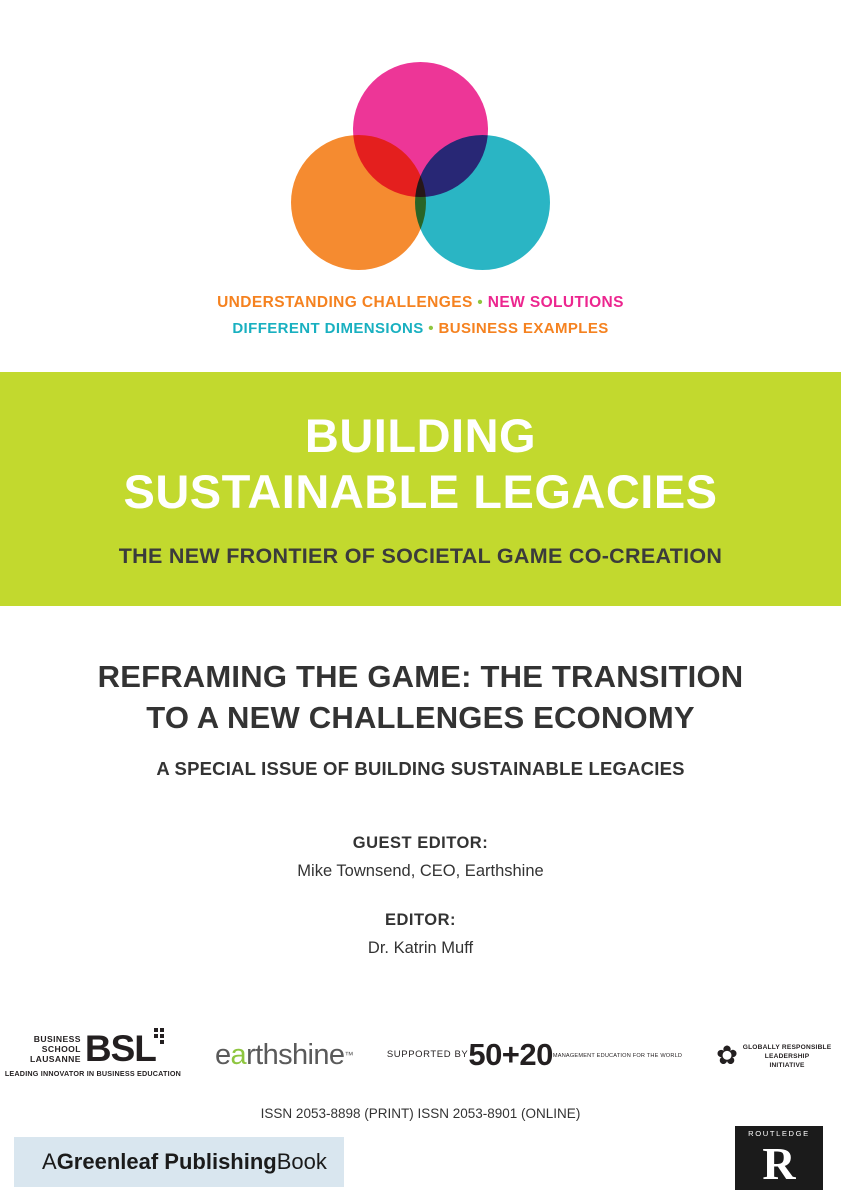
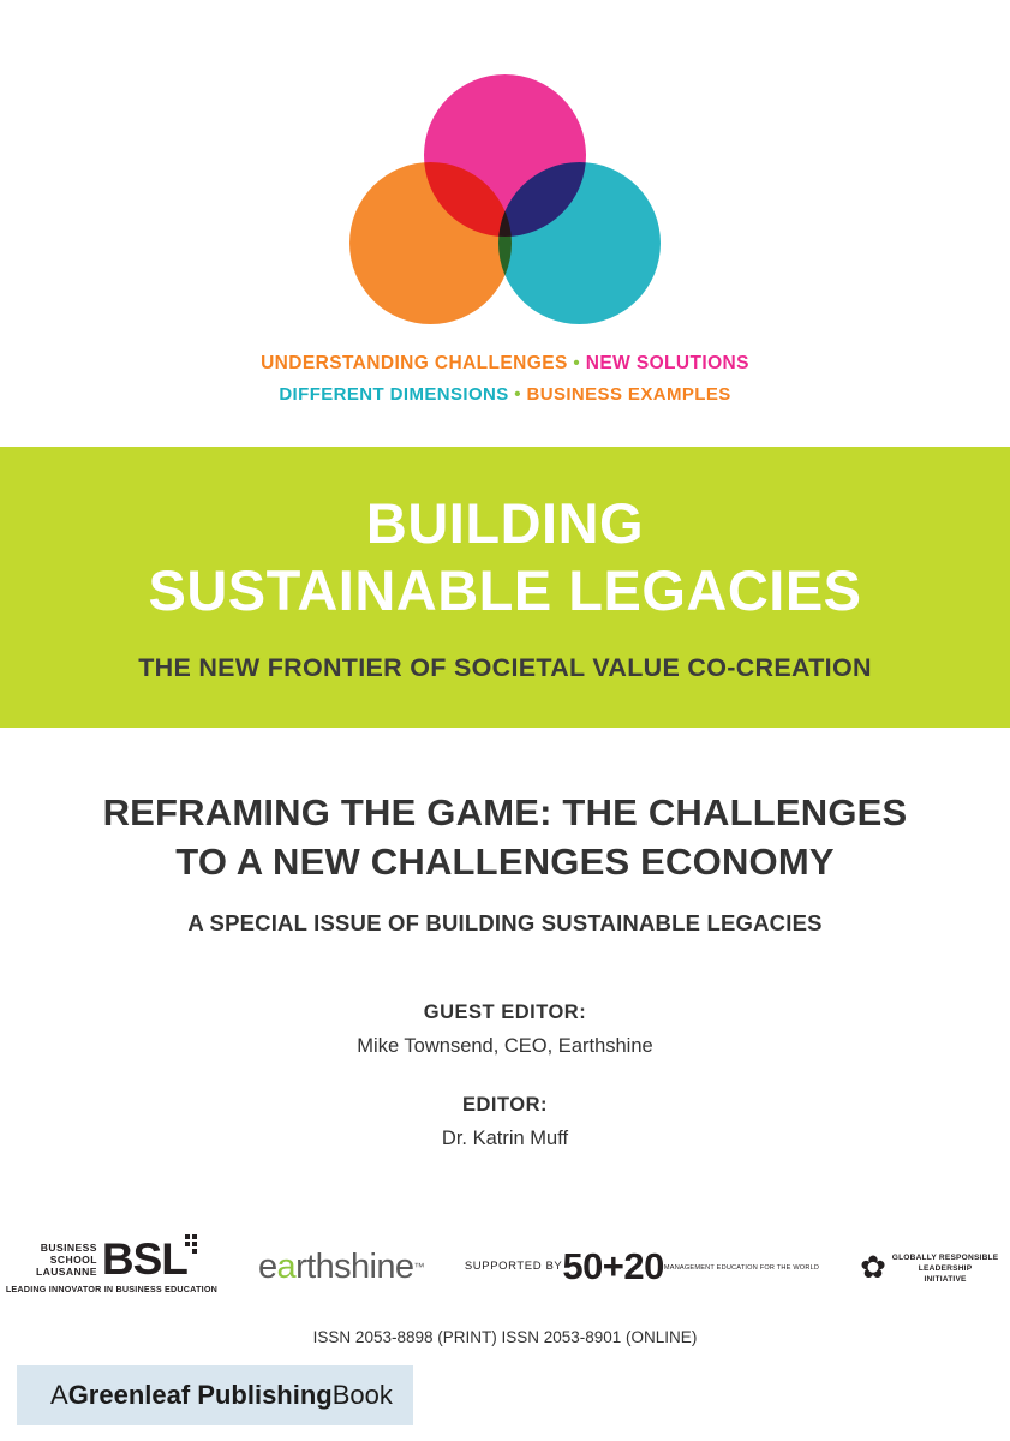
  UNDERSTANDING CHALLENGES • NEW SOLUTIONS
  DIFFERENT DIMENSIONS • BUSINESS EXAMPLES
  BUILDING
  SUSTAINABLE LEGACIES
- THE NEW FRONTIER OF SOCIETAL GAME CO-CREATION
+ THE NEW FRONTIER OF SOCIETAL VALUE CO-CREATION
- REFRAMING THE GAME: THE TRANSITION
+ REFRAMING THE GAME: THE CHALLENGES
  TO A NEW CHALLENGES ECONOMY
  A SPECIAL ISSUE OF BUILDING SUSTAINABLE LEGACIES
  GUEST EDITOR:
  Mike Townsend, CEO, Earthshine
  EDITOR:
  Dr. Katrin Muff
  BUSINESS
  SCHOOL
  LAUSANNE
  BSL
  LEADING INNOVATOR IN BUSINESS EDUCATION
  e
  a
  rthshine
  ™
  SUPPORTED BY
  50+20
  ✿
  ISSN 2053-8898 (PRINT) ISSN 2053-8901 (ONLINE)
  A
  Greenleaf Publishing
  Book
- ROUTLEDGE
- R
